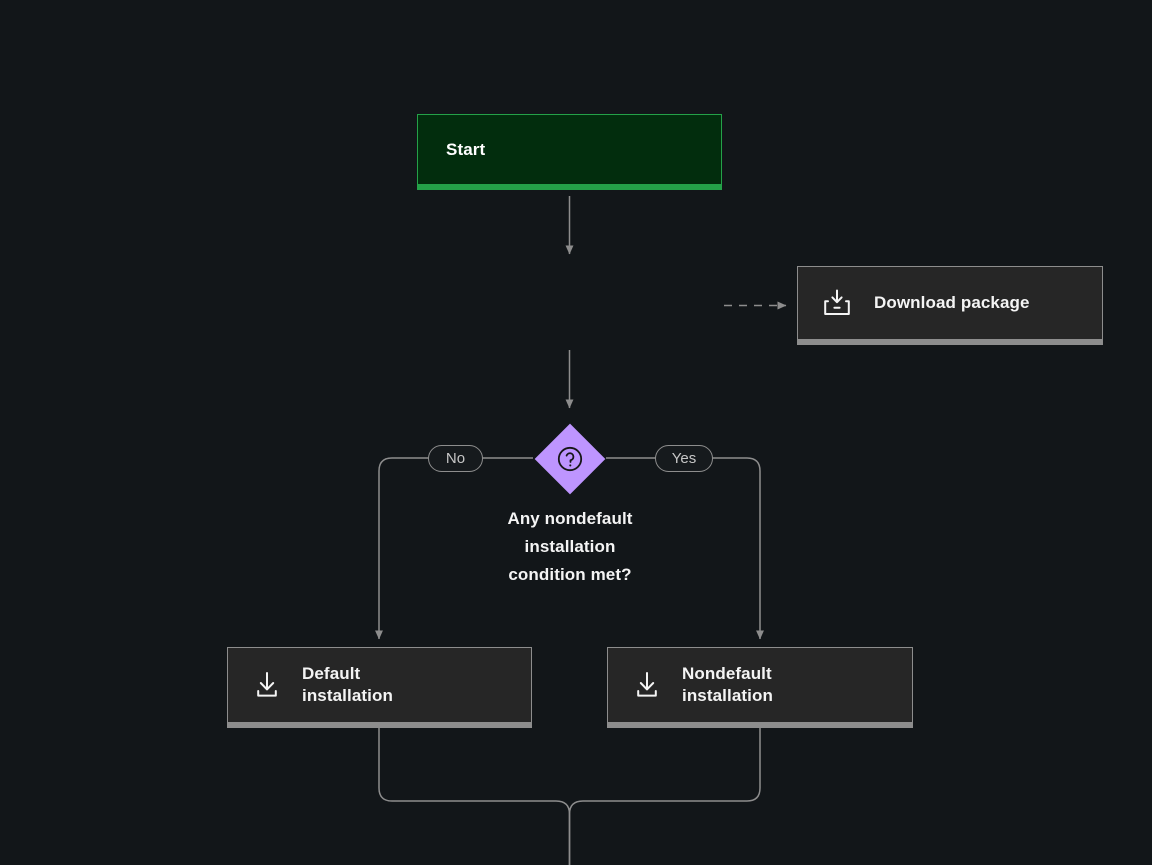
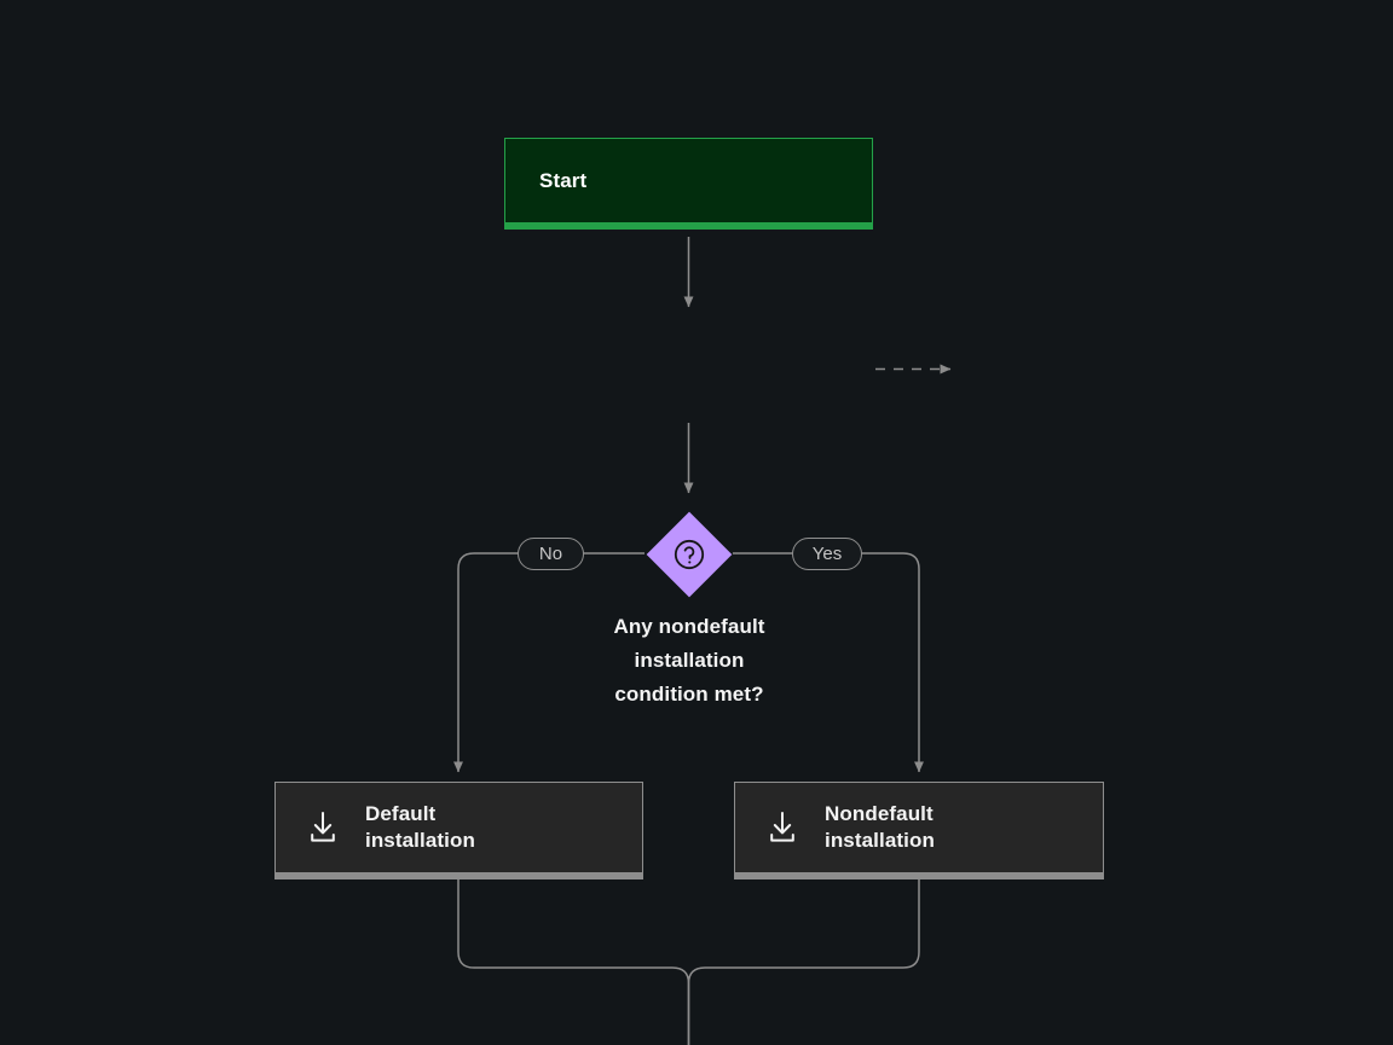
  Start
- Download package
  Any nondefault
  installation
  condition met?
  No
  Yes
  Default
  installation
  Nondefault
  installation
